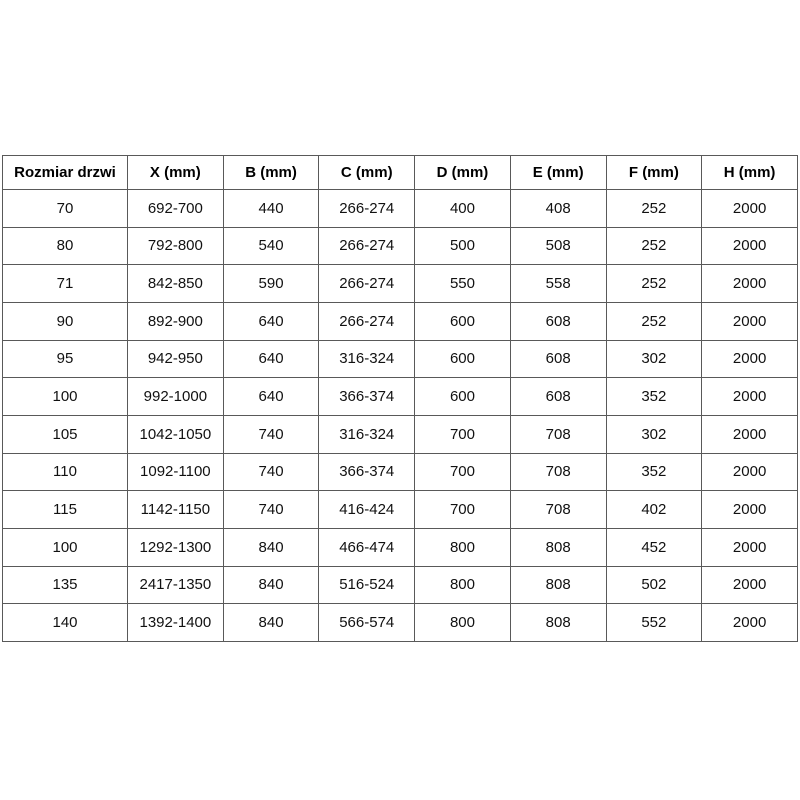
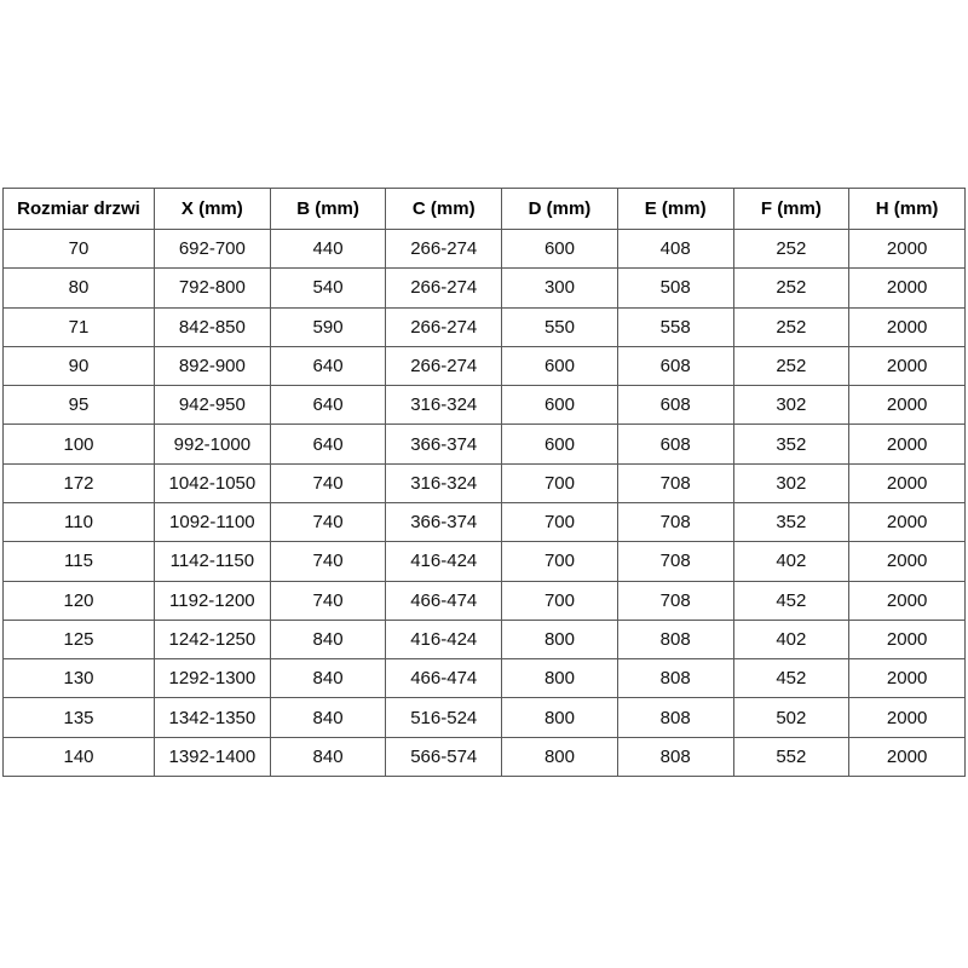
  Rozmiar drzwi	X (mm)	B (mm)	C (mm)	D (mm)	E (mm)	F (mm)	H (mm)
- 70	692-700	440	266-274	400	408	252	2000
+ 70	692-700	440	266-274	600	408	252	2000
- 80	792-800	540	266-274	500	508	252	2000
+ 80	792-800	540	266-274	300	508	252	2000
  71	842-850	590	266-274	550	558	252	2000
  90	892-900	640	266-274	600	608	252	2000
  95	942-950	640	316-324	600	608	302	2000
  100	992-1000	640	366-374	600	608	352	2000
- 105	1042-1050	740	316-324	700	708	302	2000
+ 172	1042-1050	740	316-324	700	708	302	2000
  110	1092-1100	740	366-374	700	708	352	2000
  115	1142-1150	740	416-424	700	708	402	2000
+ 120	1192-1200	740	466-474	700	708	452	2000
+ 125	1242-1250	840	416-424	800	808	402	2000
- 100	1292-1300	840	466-474	800	808	452	2000
+ 130	1292-1300	840	466-474	800	808	452	2000
- 135	2417-1350	840	516-524	800	808	502	2000
+ 135	1342-1350	840	516-524	800	808	502	2000
  140	1392-1400	840	566-574	800	808	552	2000
